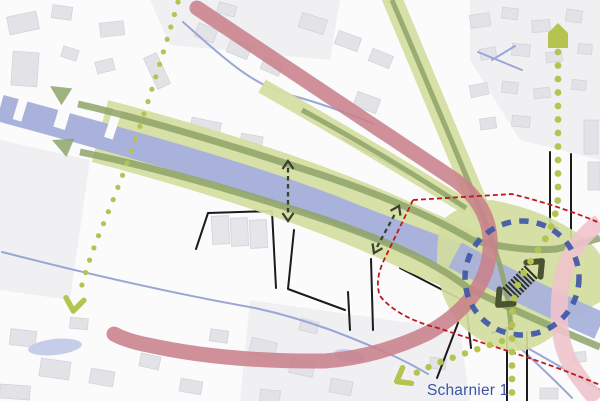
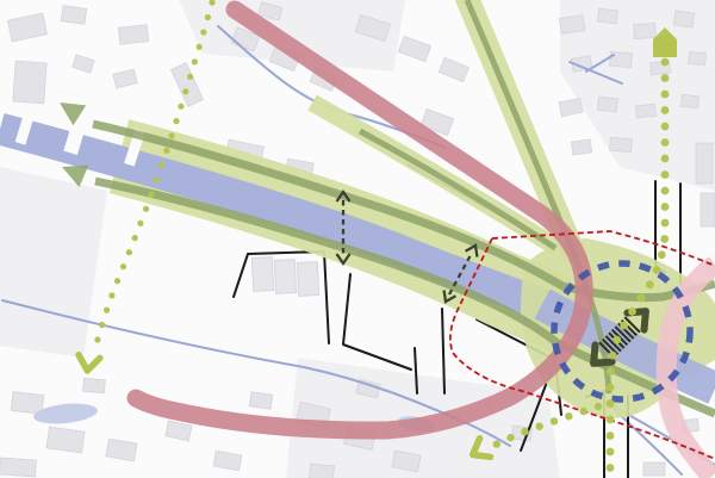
- Scharnier 1
